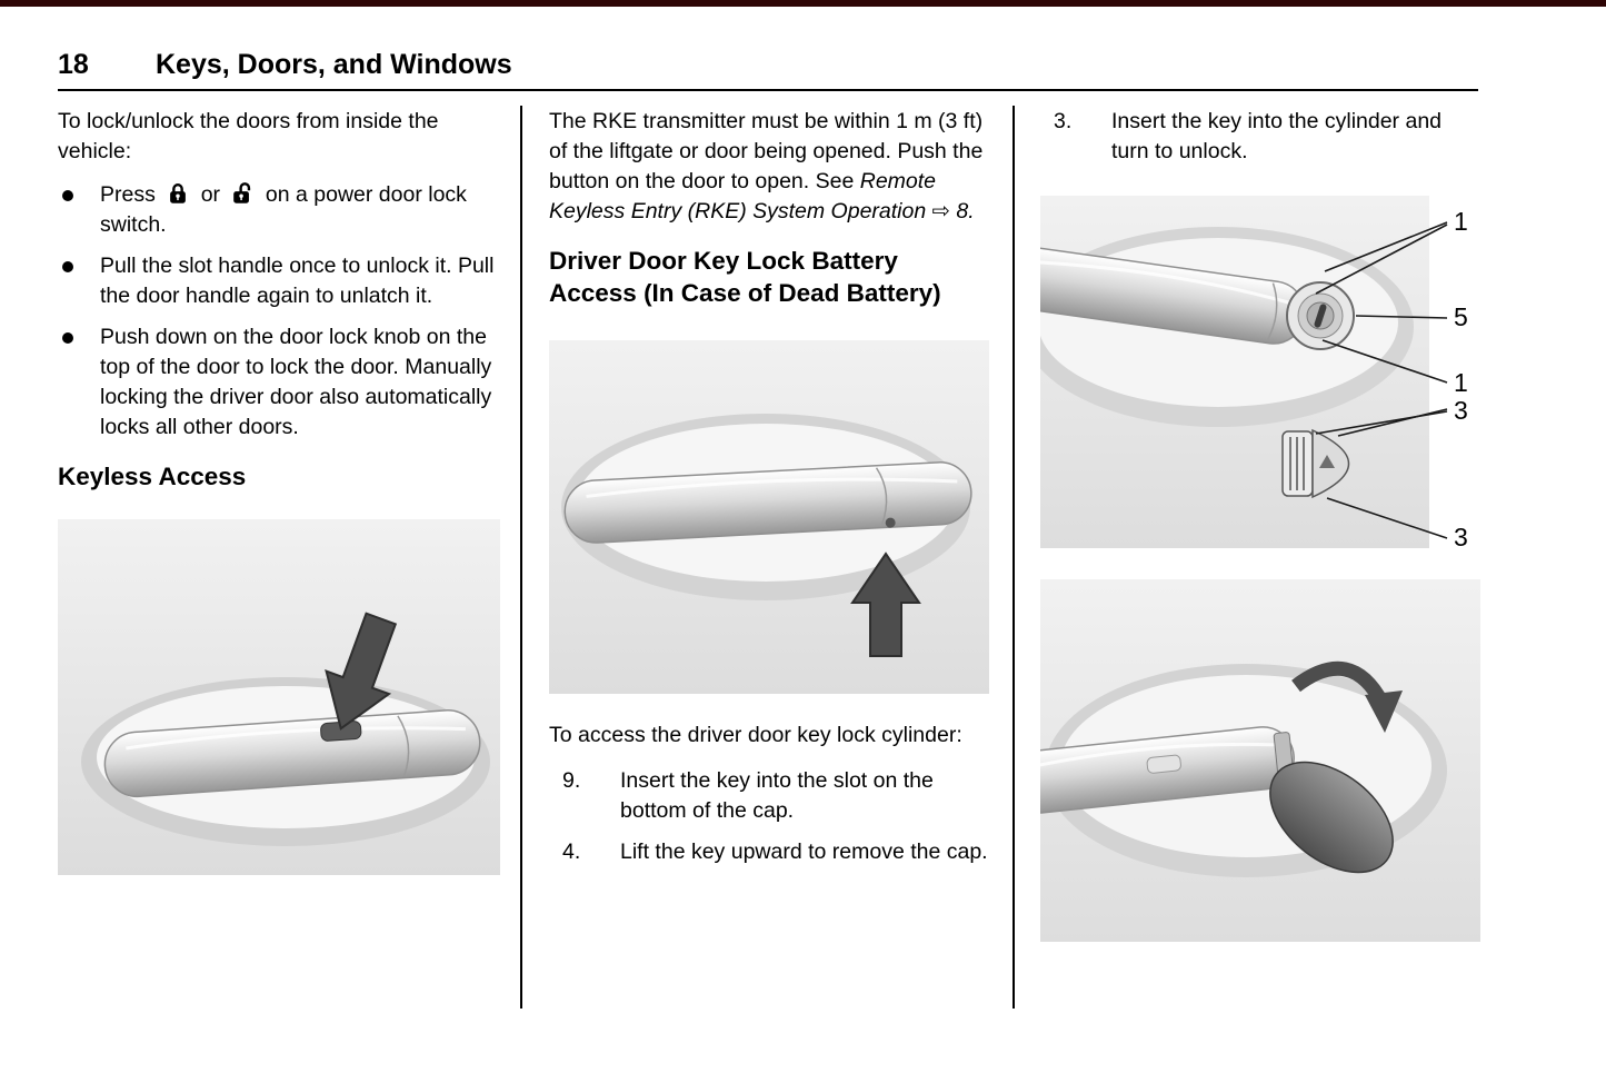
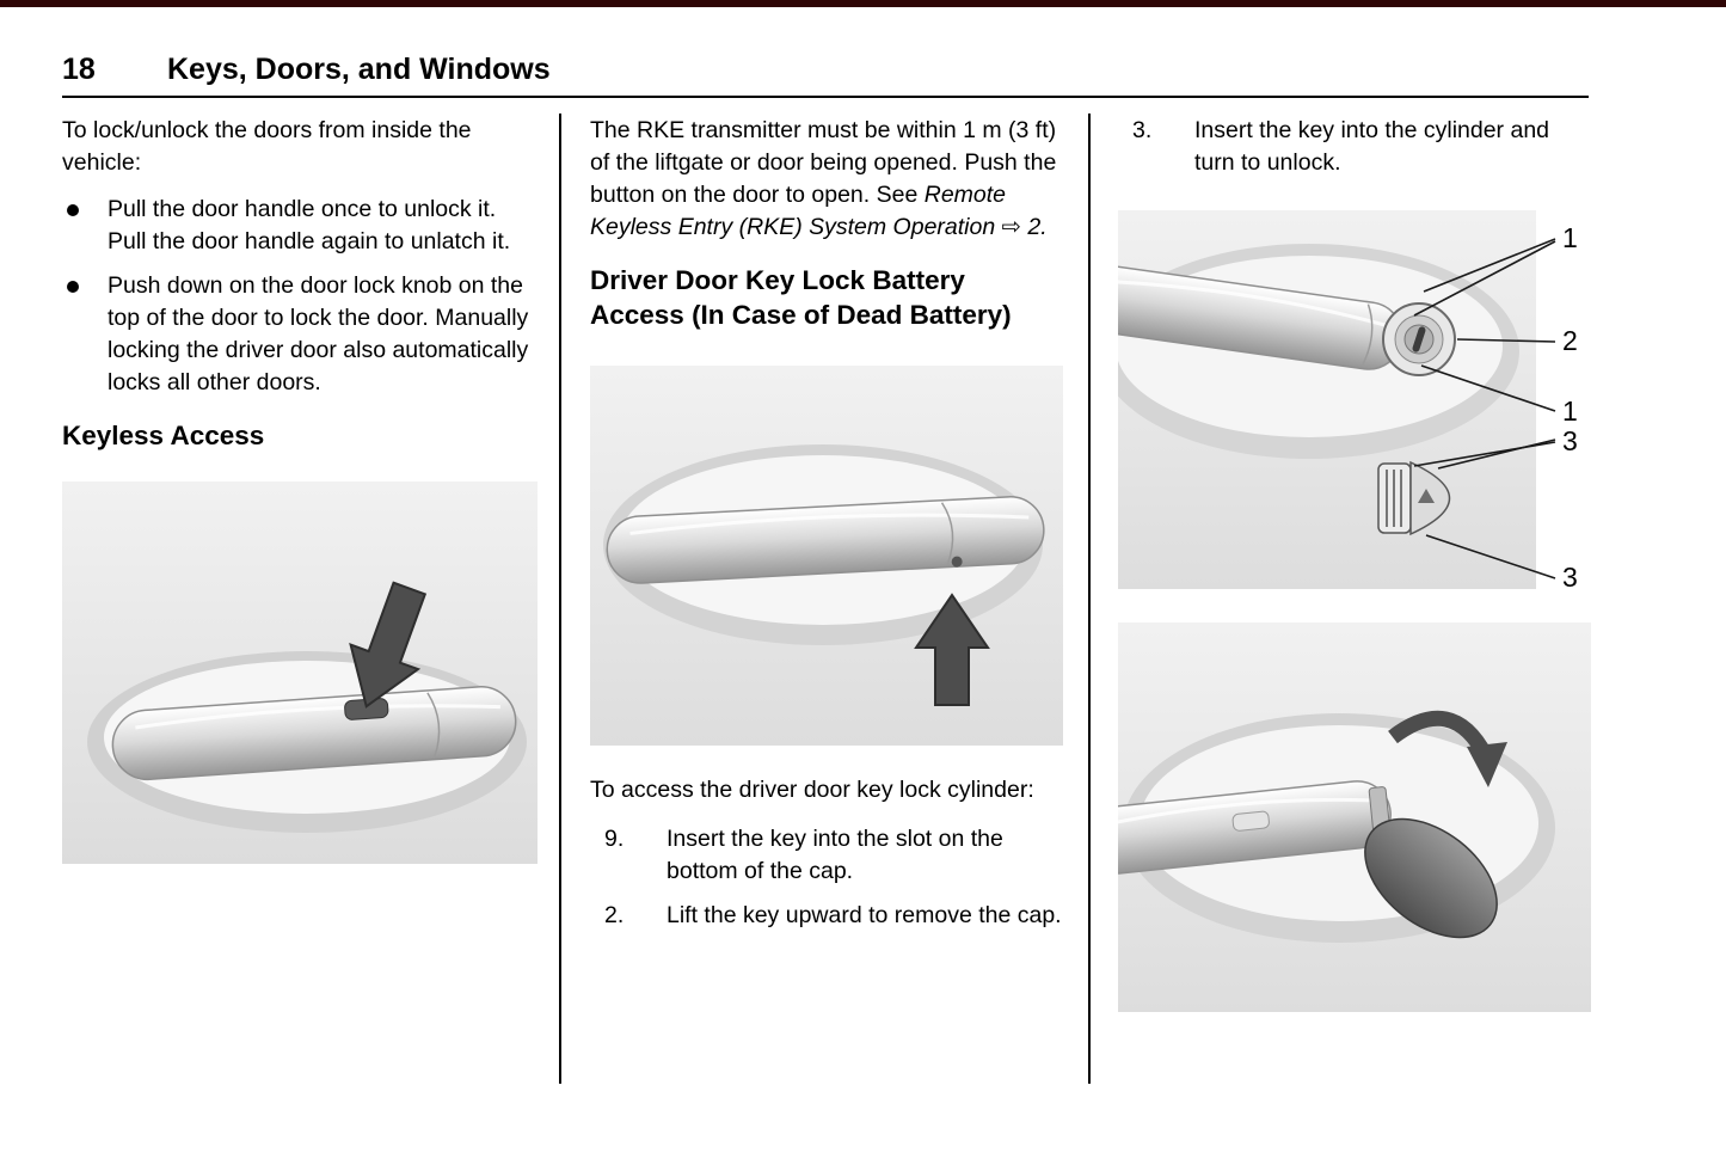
  18 Keys, Doors, and Windows
  To lock/unlock the doors from inside the vehicle:
- Press or on a power door lock switch.
- Pull the slot handle once to unlock it. Pull the door handle again to unlatch it.
+ Pull the door handle once to unlock it. Pull the door handle again to unlatch it.
  Push down on the door lock knob on the top of the door to lock the door. Manually locking the driver door also automatically locks all other doors.
  Keyless Access
- The RKE transmitter must be within 1 m (3 ft) of the liftgate or door being opened. Push the button on the door to open. See Remote Keyless Entry (RKE) System Operation ⇨ 8.
+ The RKE transmitter must be within 1 m (3 ft) of the liftgate or door being opened. Push the button on the door to open. See Remote Keyless Entry (RKE) System Operation ⇨ 2.
  Driver Door Key Lock Battery Access (In Case of Dead Battery)
  To access the driver door key lock cylinder:
  9.
  Insert the key into the slot on the bottom of the cap.
- 4.
+ 2.
  Lift the key upward to remove the cap.
  3.
  Insert the key into the cylinder and turn to unlock.
  1
- 5
+ 2
  1
  3
  3
